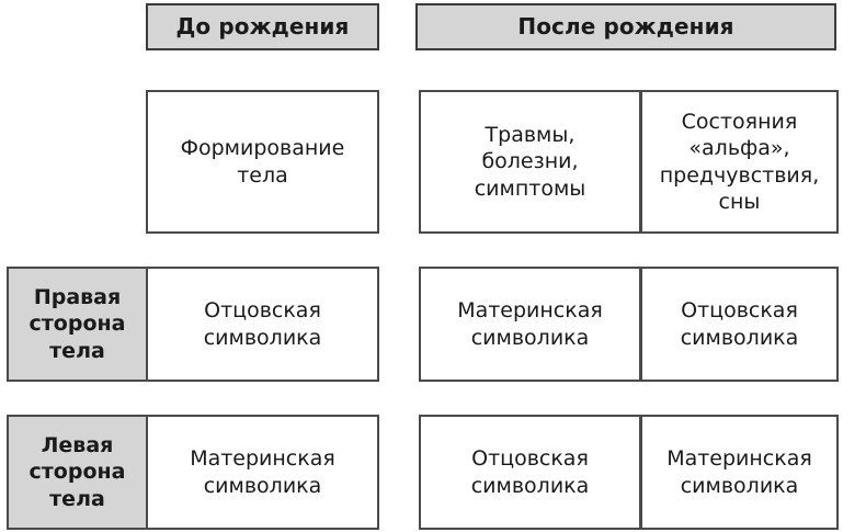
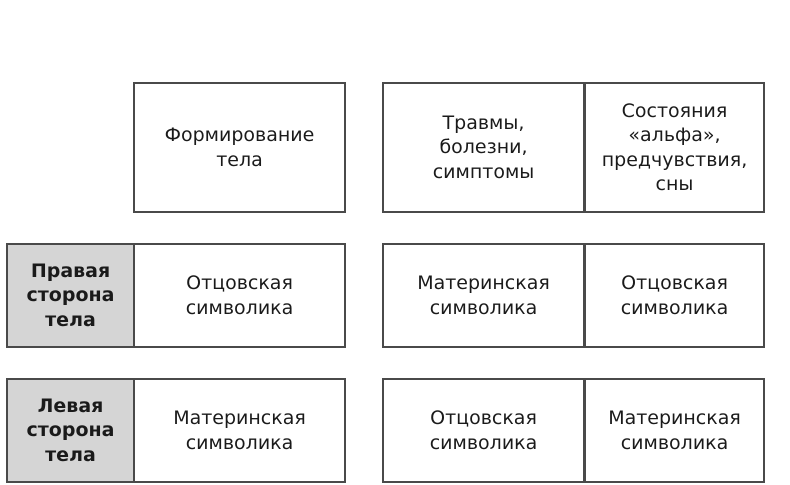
- До рождения
- После рождения
  Формирование
  тела
  Травмы,
  болезни,
  симптомы
  Состояния
  «альфа»,
  предчувствия,
  сны
  Правая
  сторона
  тела
  Отцовская
  символика
  Материнская
  символика
  Отцовская
  символика
  Левая
  сторона
  тела
  Материнская
  символика
  Отцовская
  символика
  Материнская
  символика
